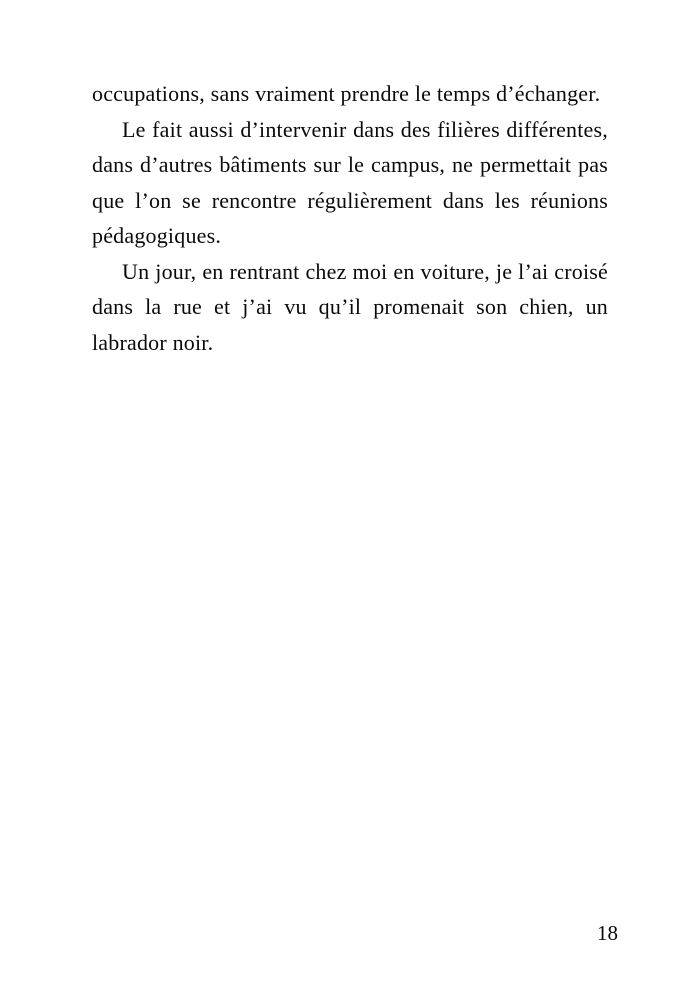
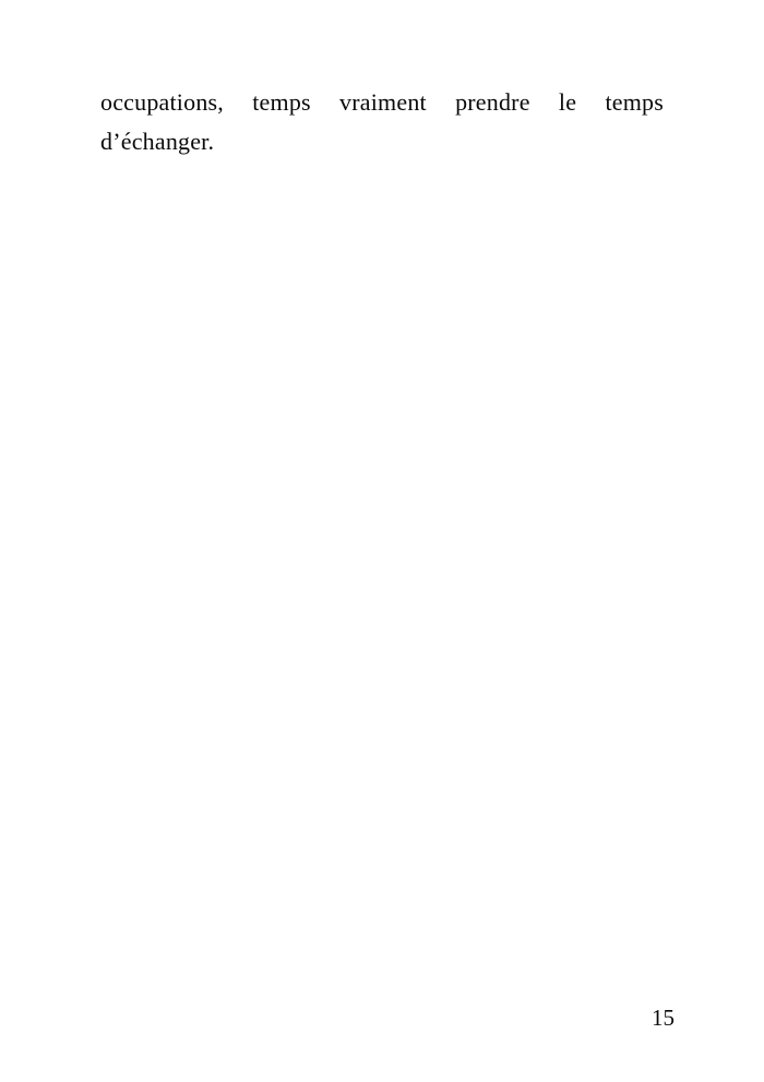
- occupations, sans vraiment prendre le temps d’échanger.
+ occupations, temps vraiment prendre le temps d’échanger.
- Le fait aussi d’intervenir dans des filières différentes, dans d’autres bâtiments sur le campus, ne permettait pas que l’on se rencontre régulièrement dans les réunions pédagogiques.
- Un jour, en rentrant chez moi en voiture, je l’ai croisé dans la rue et j’ai vu qu’il promenait son chien, un labrador noir.
- 18
+ 15
